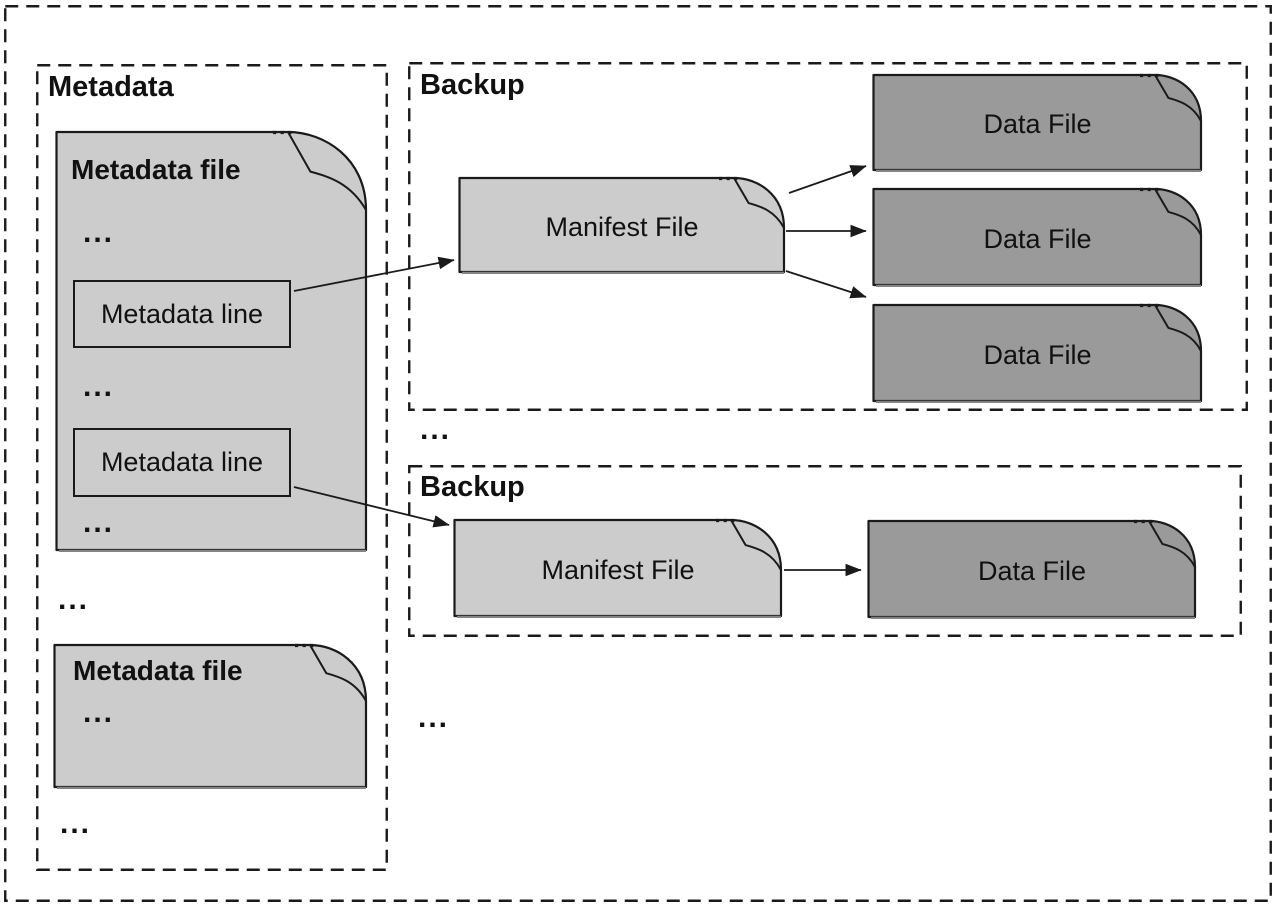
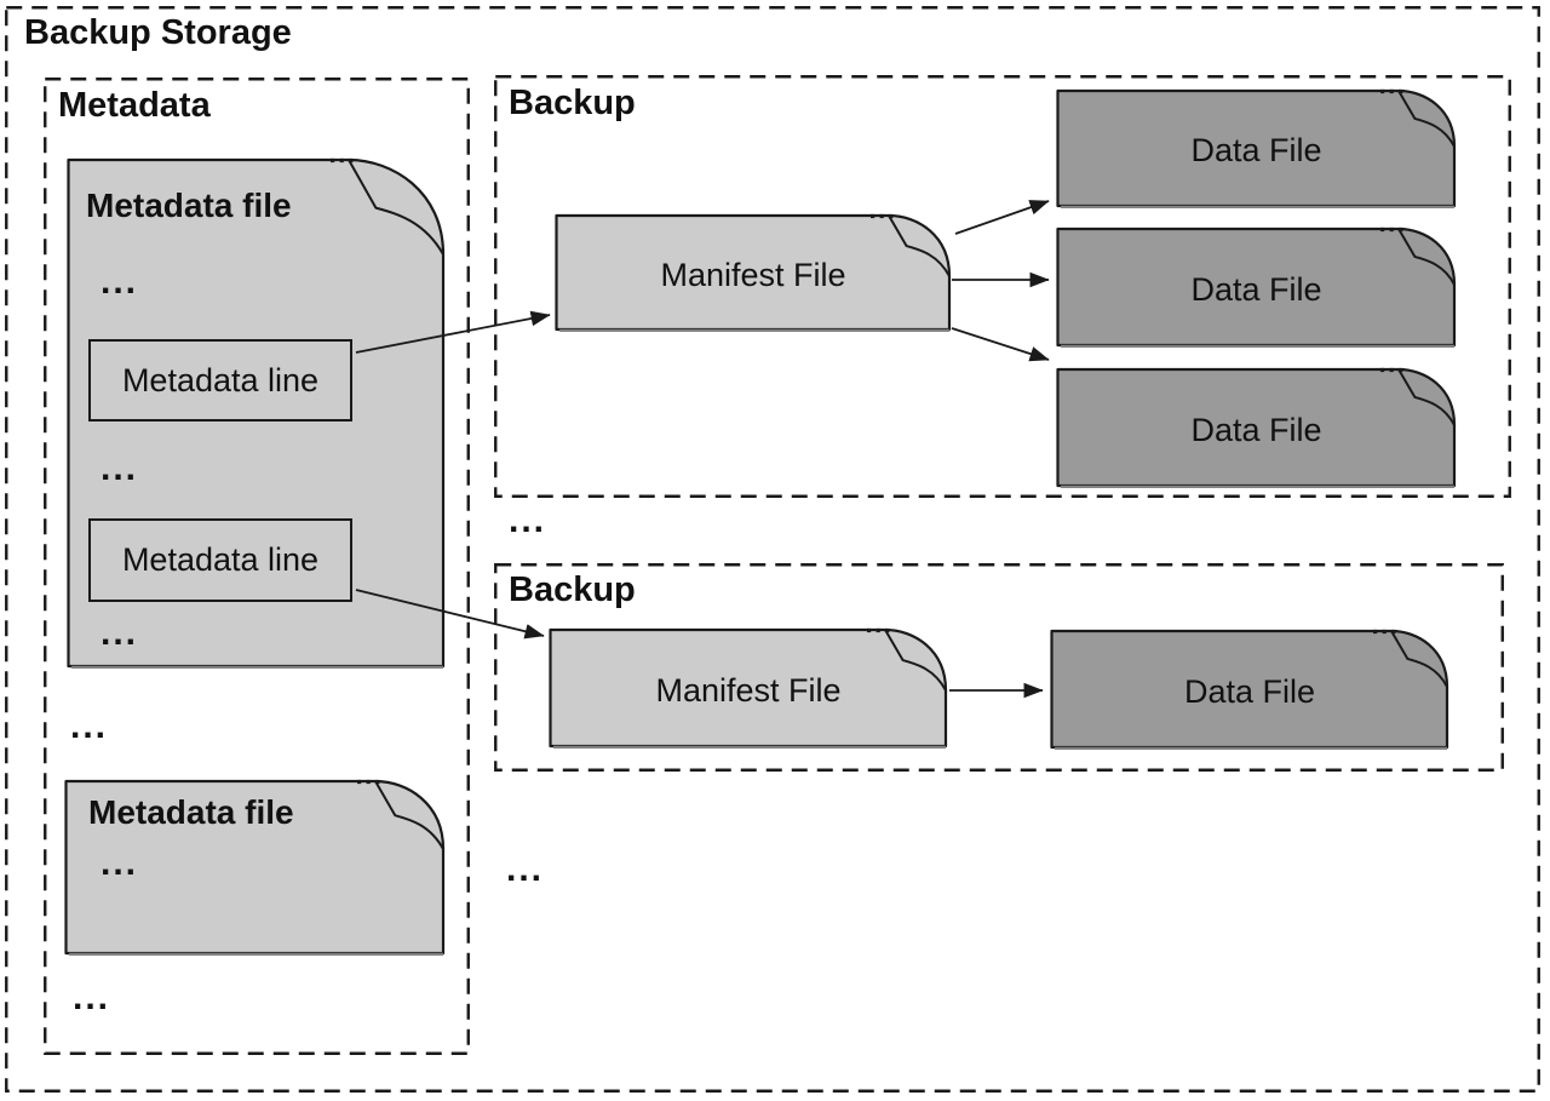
+ Backup Storage
  Metadata
  Metadata file
  ...
  Metadata line
  ...
  Metadata line
  ...
  ...
  Metadata file
  ...
  ...
  Backup
  Manifest File
  Data File
  Data File
  Data File
  ...
  Backup
  Manifest File
  Data File
  ...
